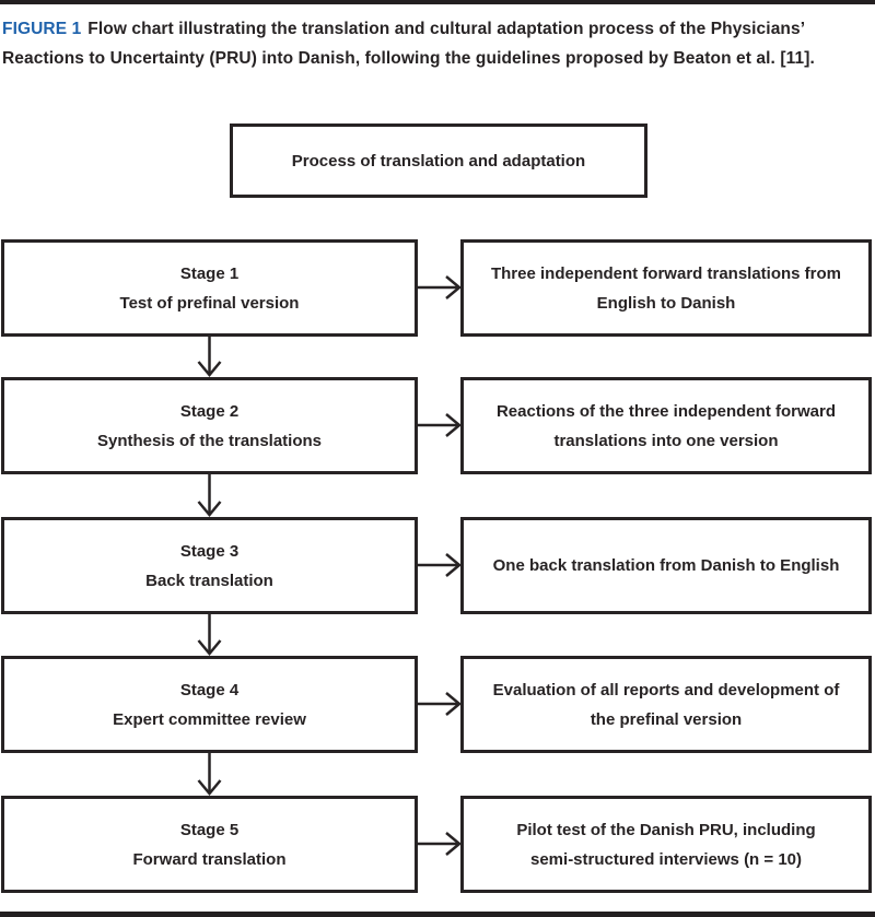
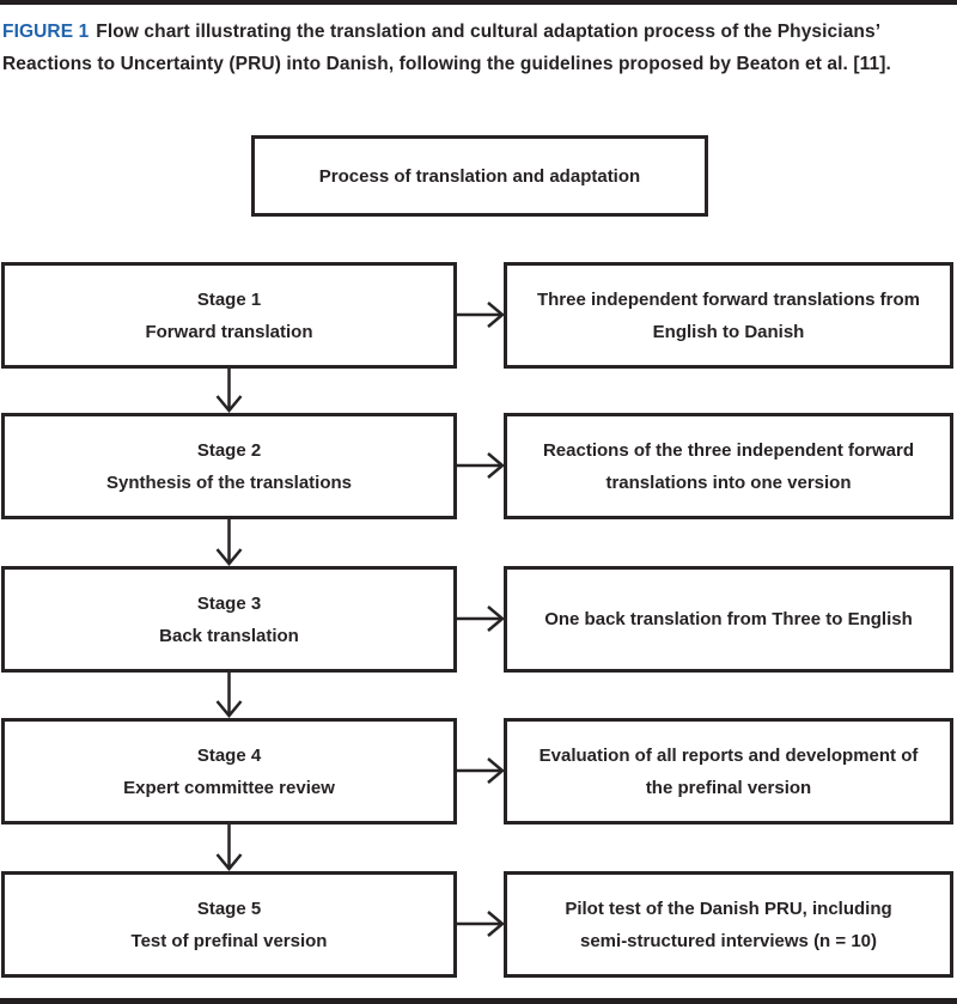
  FIGURE 1 Flow chart illustrating the translation and cultural adaptation process of the Physicians’ Reactions to Uncertainty (PRU) into Danish, following the guidelines proposed by Beaton et al. [11].
  Process of translation and adaptation
  Stage 1
- Test of prefinal version
+ Forward translation
  Three independent forward translations from
  English to Danish
  Stage 2
  Synthesis of the translations
  Reactions of the three independent forward
  translations into one version
  Stage 3
  Back translation
- One back translation from Danish to English
+ One back translation from Three to English
  Stage 4
  Expert committee review
  Evaluation of all reports and development of
  the prefinal version
  Stage 5
- Forward translation
+ Test of prefinal version
  Pilot test of the Danish PRU, including
  semi-structured interviews (n = 10)
